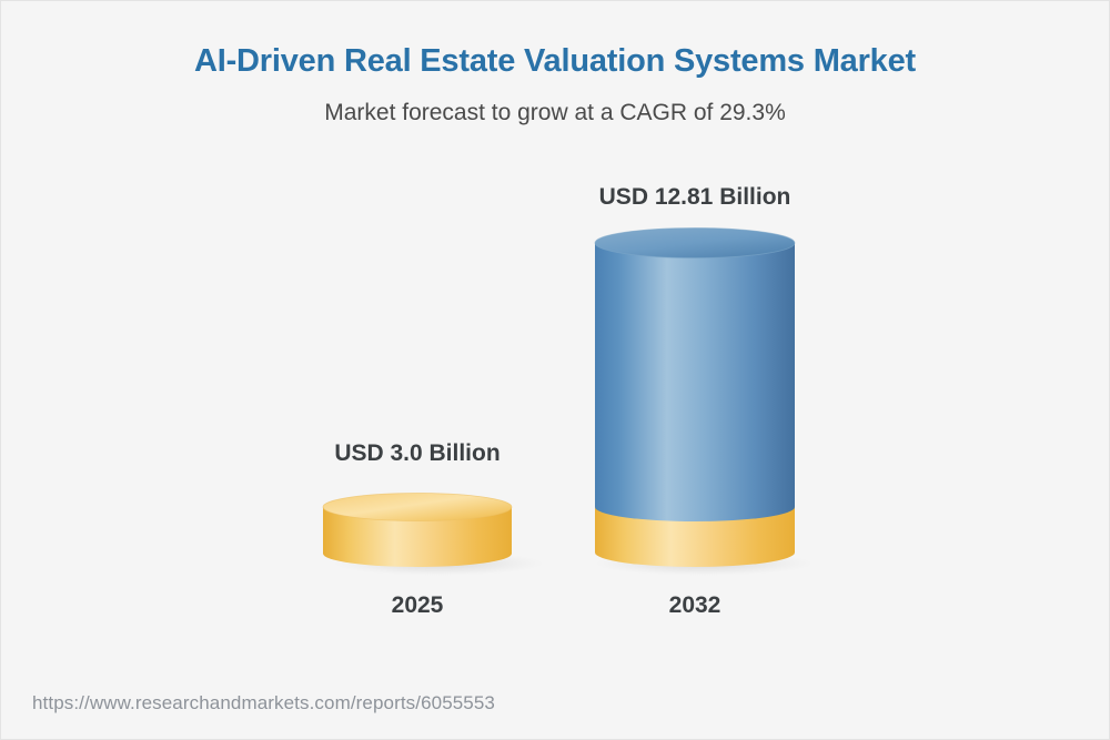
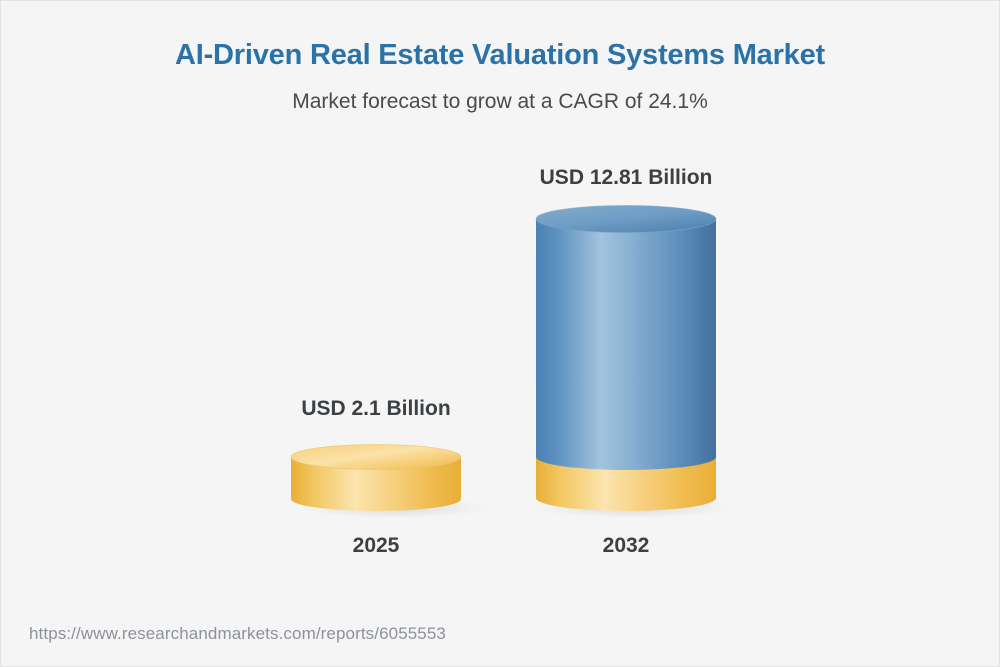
  AI-Driven Real Estate Valuation Systems Market
- Market forecast to grow at a CAGR of 29.3%
+ Market forecast to grow at a CAGR of 24.1%
- USD 3.0 Billion
+ USD 2.1 Billion
  2025
  USD 12.81 Billion
  2032
  https://www.researchandmarkets.com/reports/6055553
